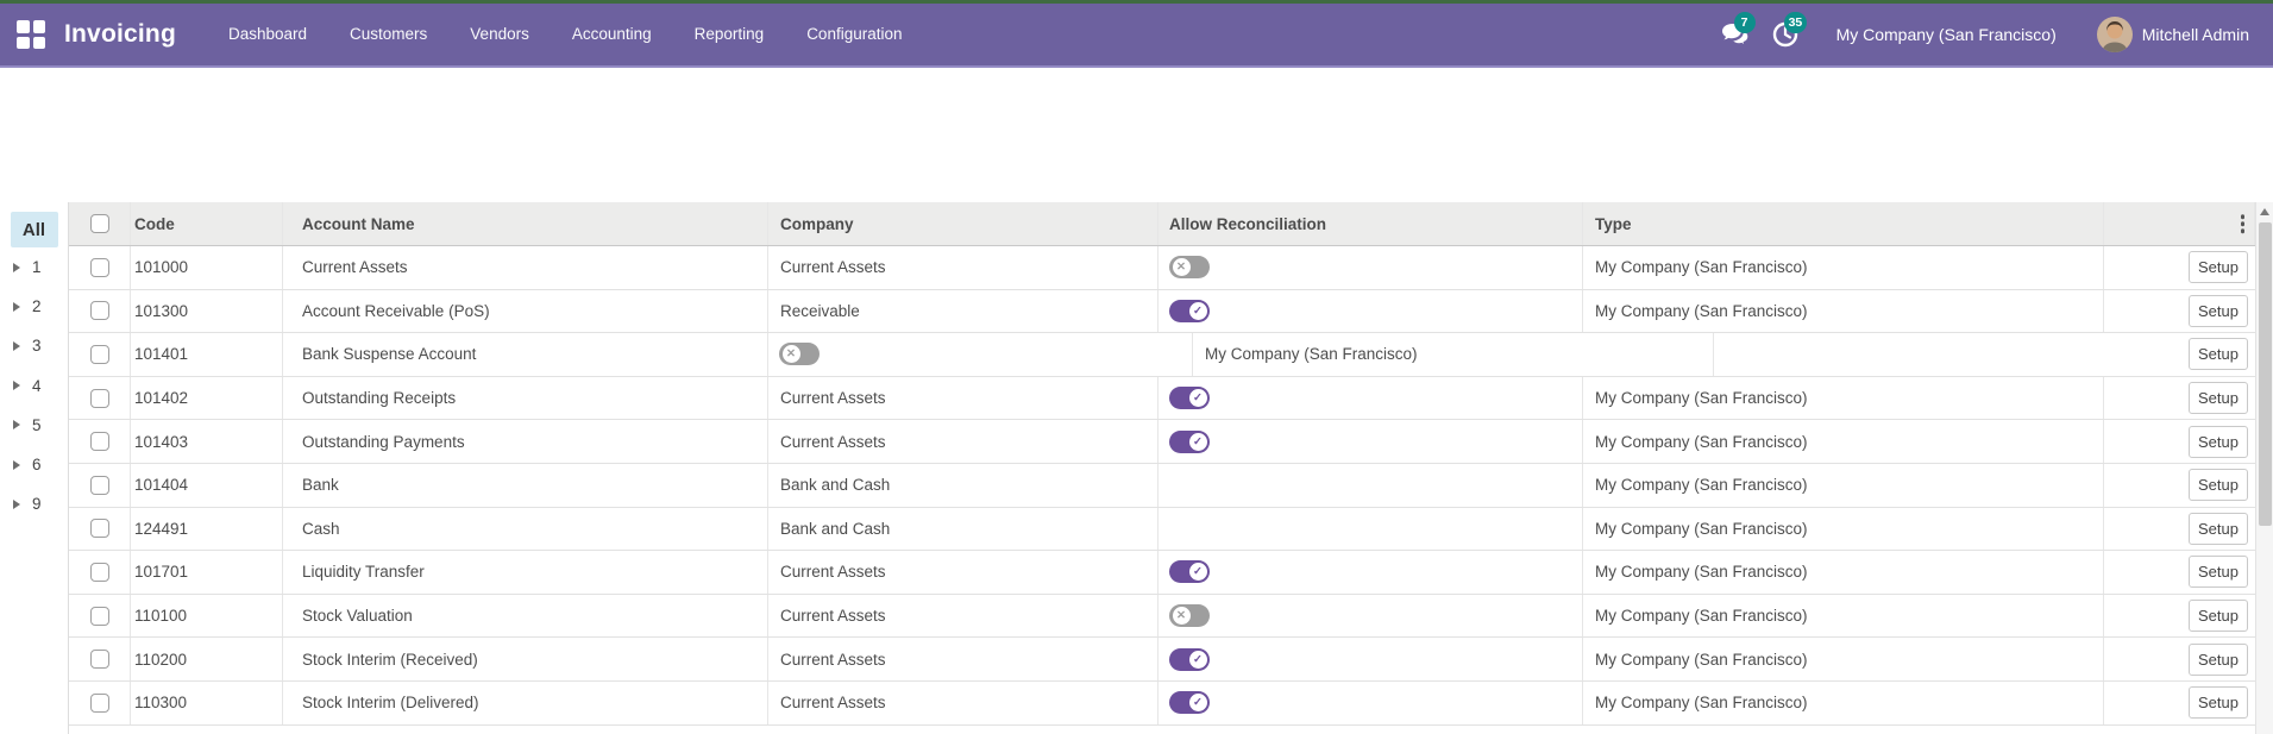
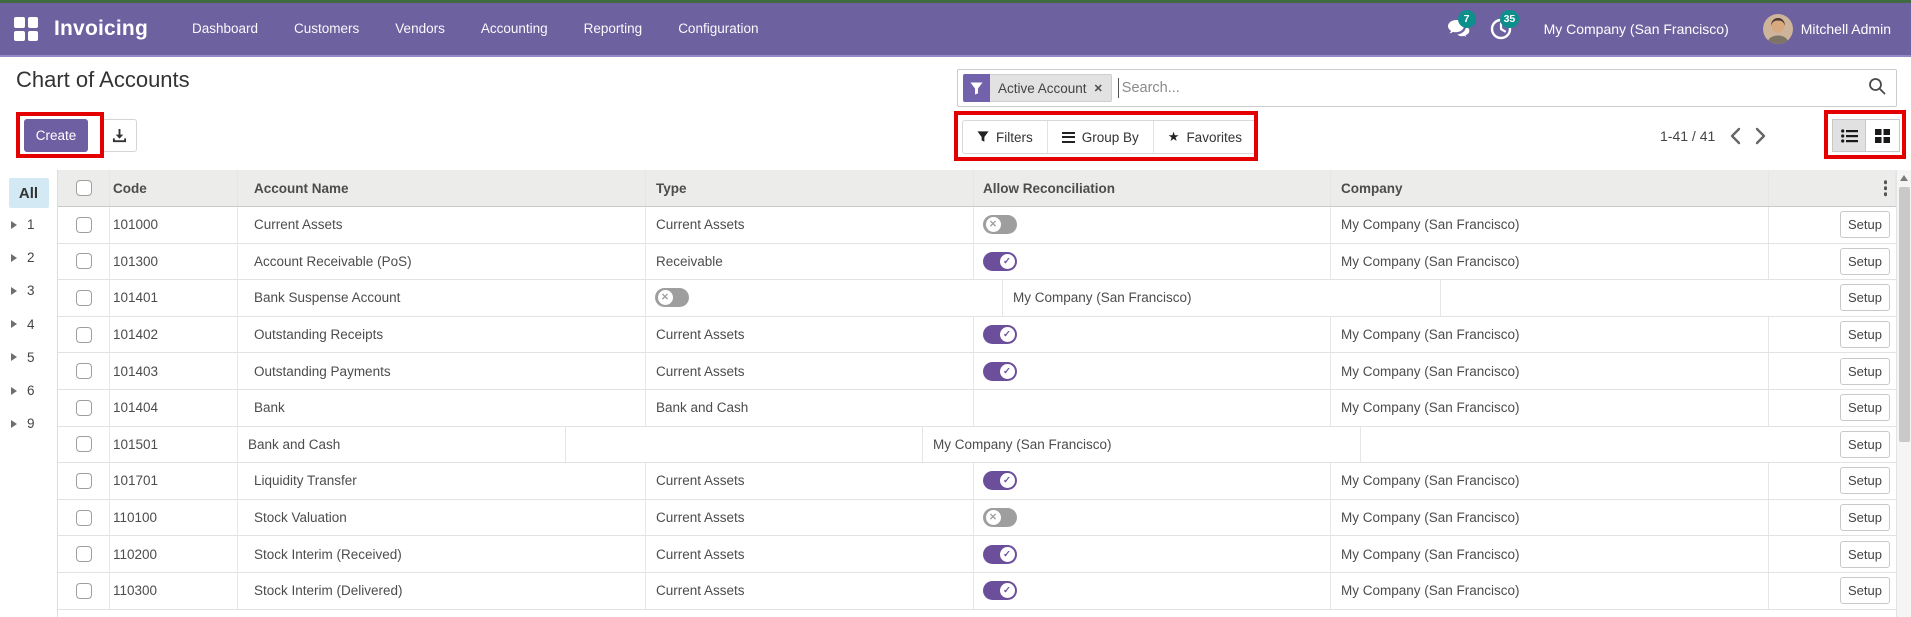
  Invoicing
  Dashboard
  Customers
  Vendors
  Accounting
  Reporting
  Configuration
  7
  35
  My Company (San Francisco)
  Mitchell Admin
+ Chart of Accounts
+ Active Account
+ ✕
+ Search...
+ Create
+ Filters
+ Group By
+ ★
+ Favorites
+ 1-41 / 41
  All
  1
  2
  3
  4
  5
  6
  9
  Code
  Account Name
- Company
+ Type
  Allow Reconciliation
- Type
+ Company
  101000
  Current Assets
  Current Assets
  My Company (San Francisco)
  Setup
  101300
  Account Receivable (PoS)
  Receivable
  My Company (San Francisco)
  Setup
  101401
  Bank Suspense Account
  My Company (San Francisco)
  Setup
  101402
  Outstanding Receipts
  Current Assets
  My Company (San Francisco)
  Setup
  101403
  Outstanding Payments
  Current Assets
  My Company (San Francisco)
  Setup
  101404
  Bank
  Bank and Cash
  My Company (San Francisco)
  Setup
- 124491
+ 101501
- Cash
  Bank and Cash
  My Company (San Francisco)
  Setup
  101701
  Liquidity Transfer
  Current Assets
  My Company (San Francisco)
  Setup
  110100
  Stock Valuation
  Current Assets
  My Company (San Francisco)
  Setup
  110200
  Stock Interim (Received)
  Current Assets
  My Company (San Francisco)
  Setup
  110300
  Stock Interim (Delivered)
  Current Assets
  My Company (San Francisco)
  Setup
